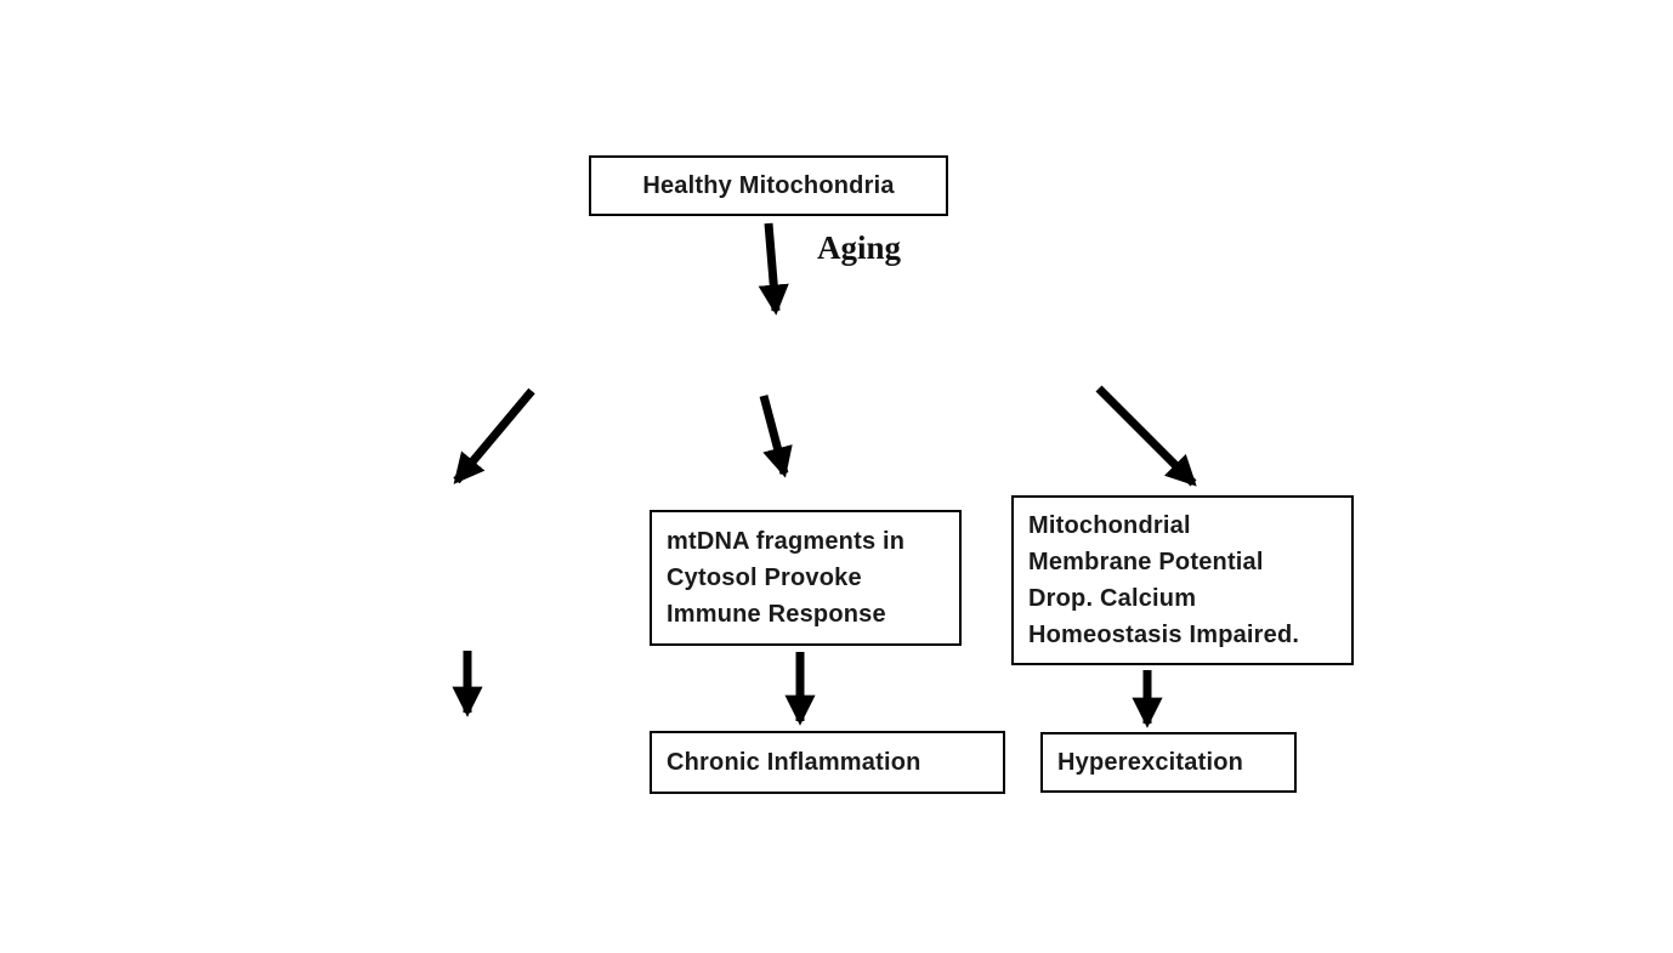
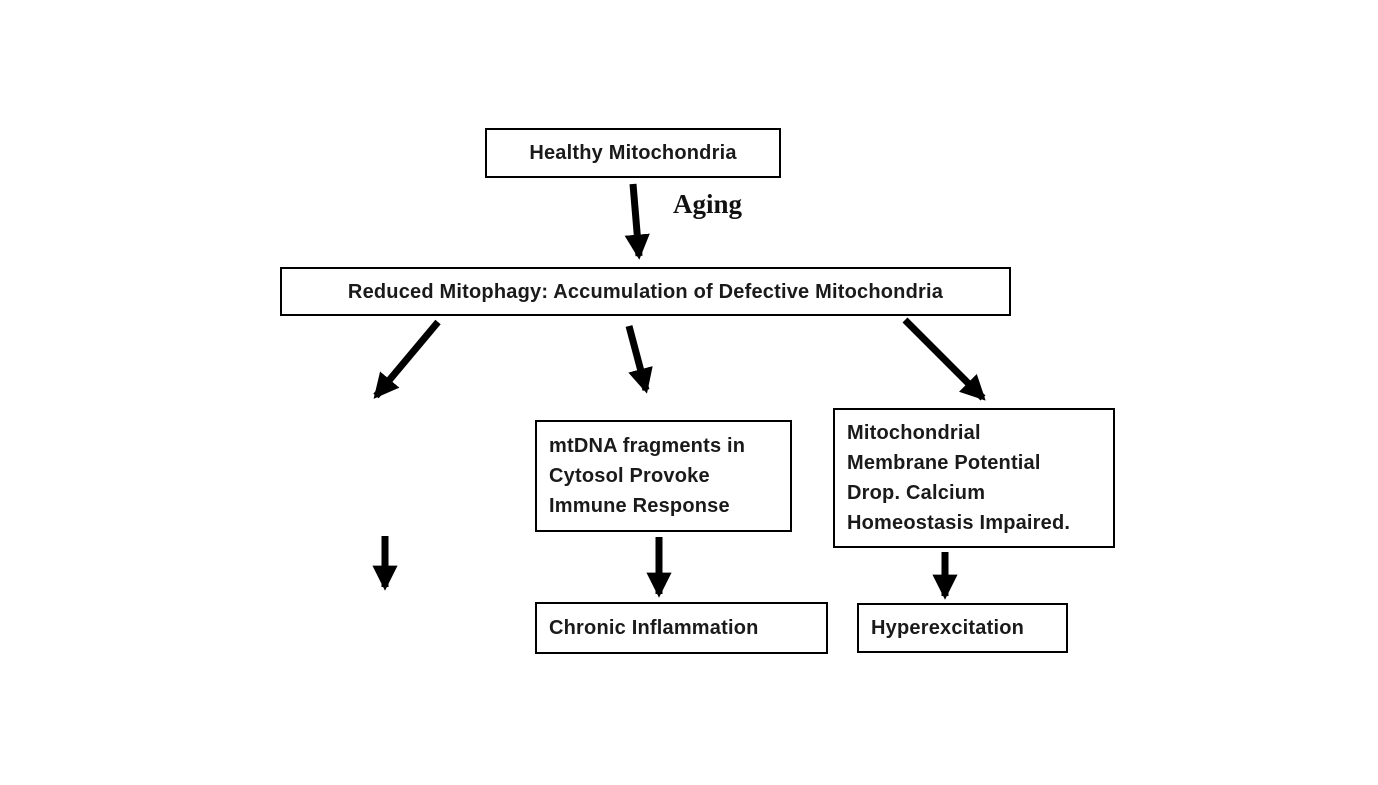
  Healthy Mitochondria
  Aging
+ Reduced Mitophagy: Accumulation of Defective Mitochondria
  mtDNA fragments in
  Cytosol Provoke
  Immune Response
  Mitochondrial
  Membrane Potential
  Drop. Calcium
  Homeostasis Impaired.
  Chronic Inflammation
  Hyperexcitation
